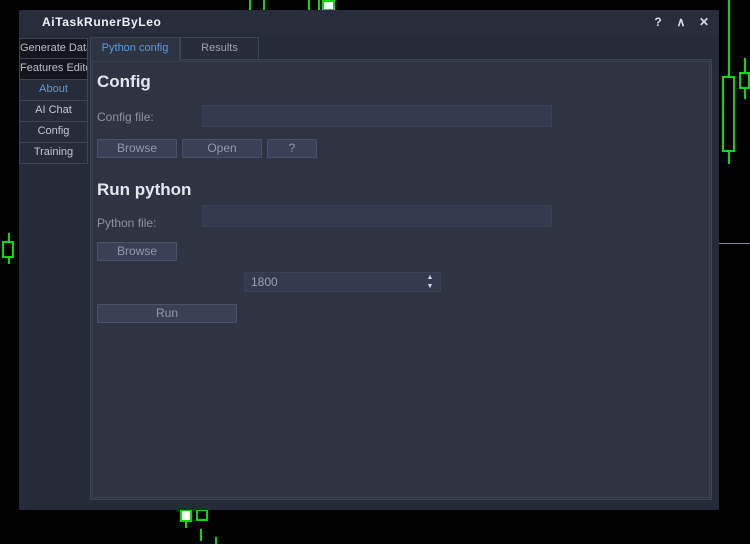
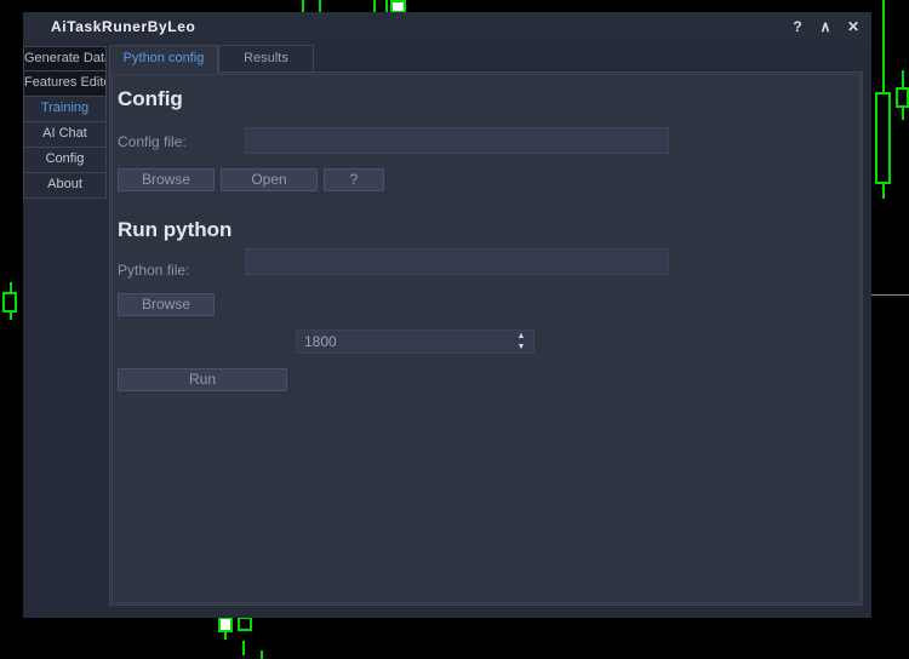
  AiTaskRunerByLeo
  ?
  ∧
  ✕
  Generate Dat
  Features Edit
- About
+ Training
  AI Chat
  Config
- Training
+ About
  Python config
  Results
  Config
  Config file:
  Browse
  Open
  ?
  Run python
  Python file:
  Browse
  1800
  Run
